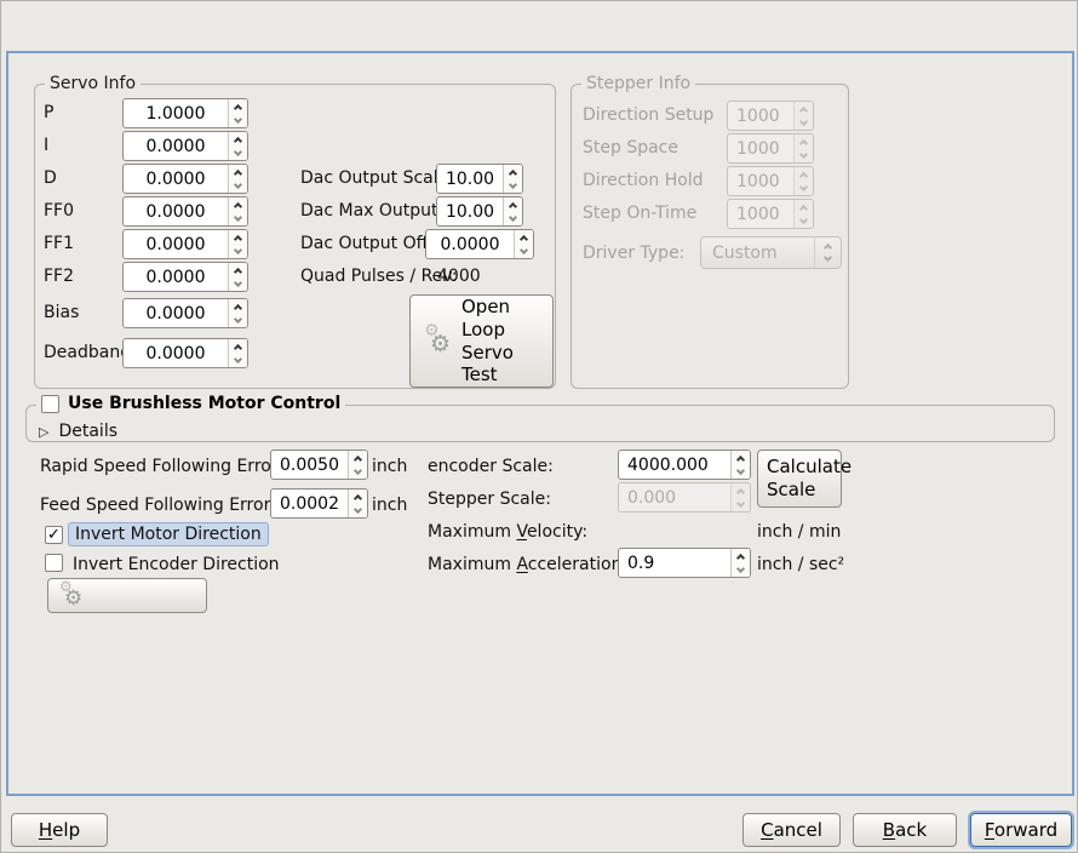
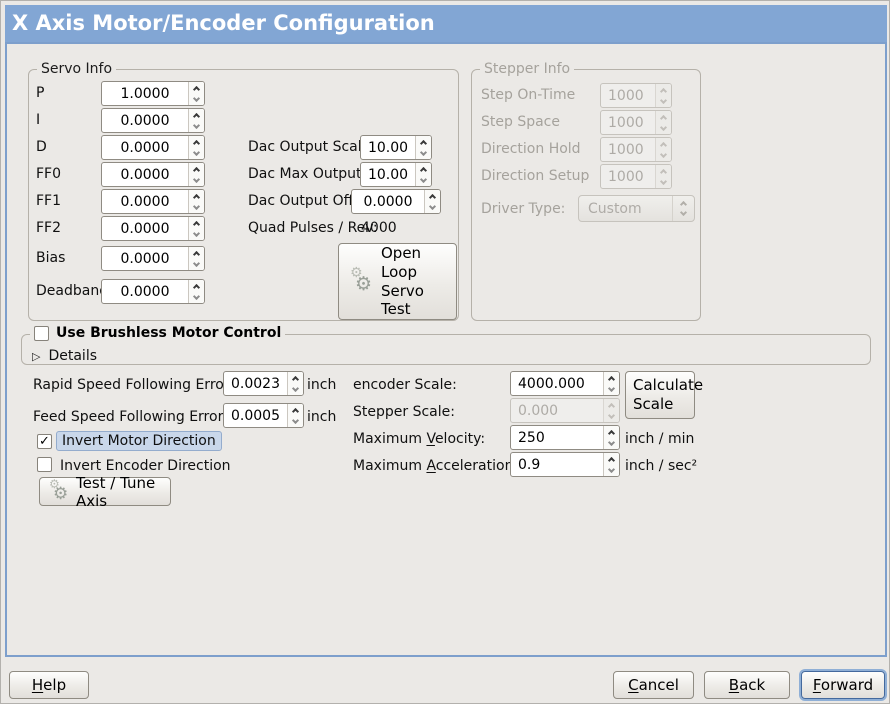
+ X Axis Motor/Encoder Configuration
  Servo Info
  P
  1.0000
  I
  0.0000
  D
  0.0000
  FF0
  0.0000
  FF1
  0.0000
  FF2
  0.0000
  Bias
  0.0000
  Deadban
  0.0000
  Dac Output Sca
  10.00
  Dac Max Output
  10.00
  0.0000
  Quad Pulses / Rev:
  4000
  ⚙
  ⚙
  Open
  Loop
  Servo
  Test
  Stepper Info
- Direction Setup
+ Step On-Time
  1000
  Step Space
  1000
  Direction Hold
  1000
- Step On-Time
+ Direction Setup
  1000
  Driver Type:
  Custom
  Use Brushless Motor Control
  ▷
  Details
  Rapid Speed Following Erro
- 0.0050
+ 0.0023
  inch
  Feed Speed Following Error
- 0.0002
+ 0.0005
  inch
  encoder Scale:
  4000.000
  Calculate
  Scale
  Stepper Scale:
  0.000
  Maximum Velocity:
+ 250
  inch / min
  Maximum Acceleration
  0.9
  inch / sec²
  ✓
  Invert Motor Direction
  Invert Encoder Direction
  ⚙
  ⚙
+ Test / Tune Axis
  Help
  Cancel
  Back
  Forward
